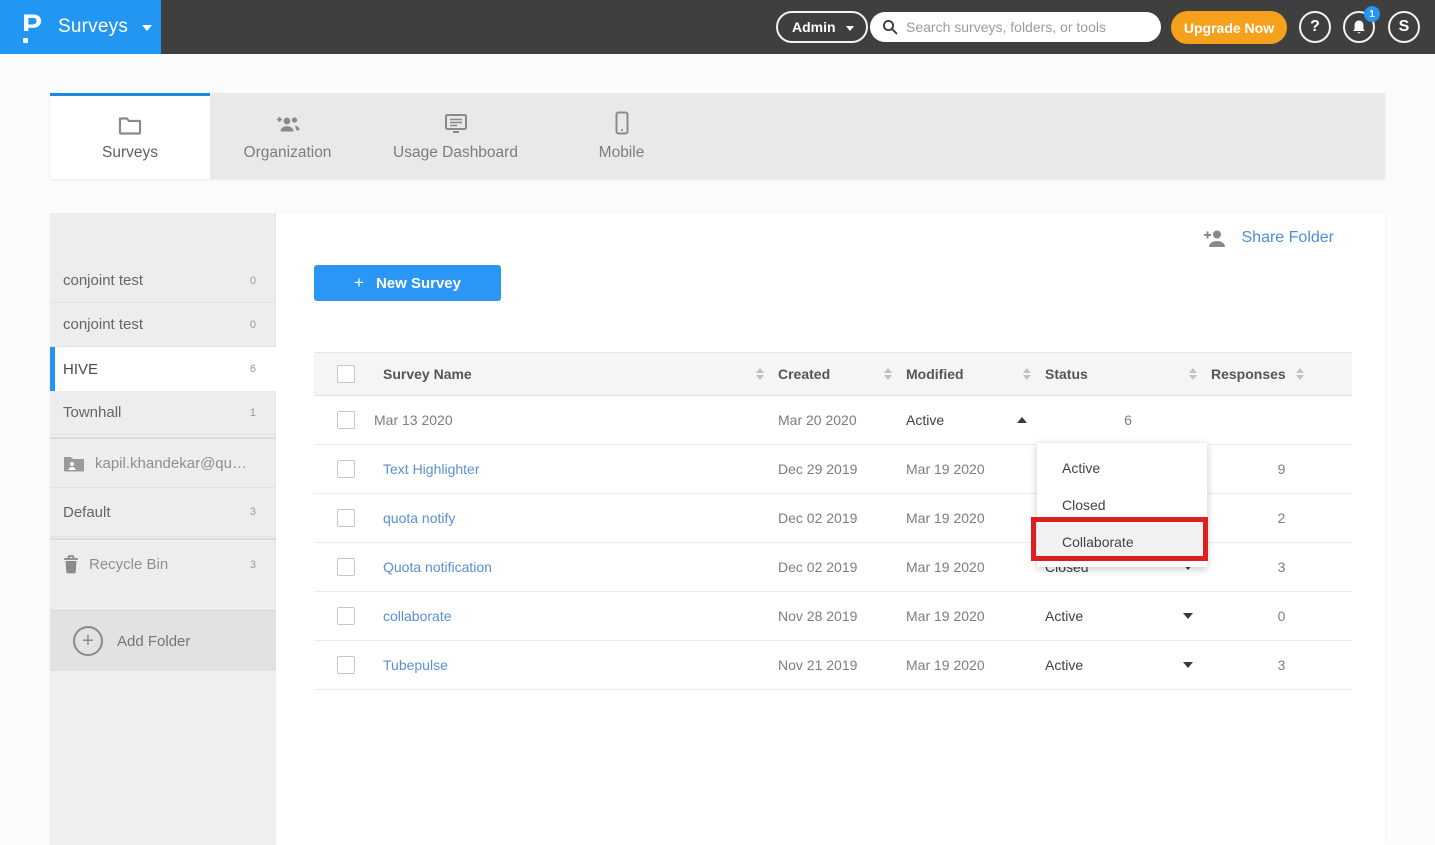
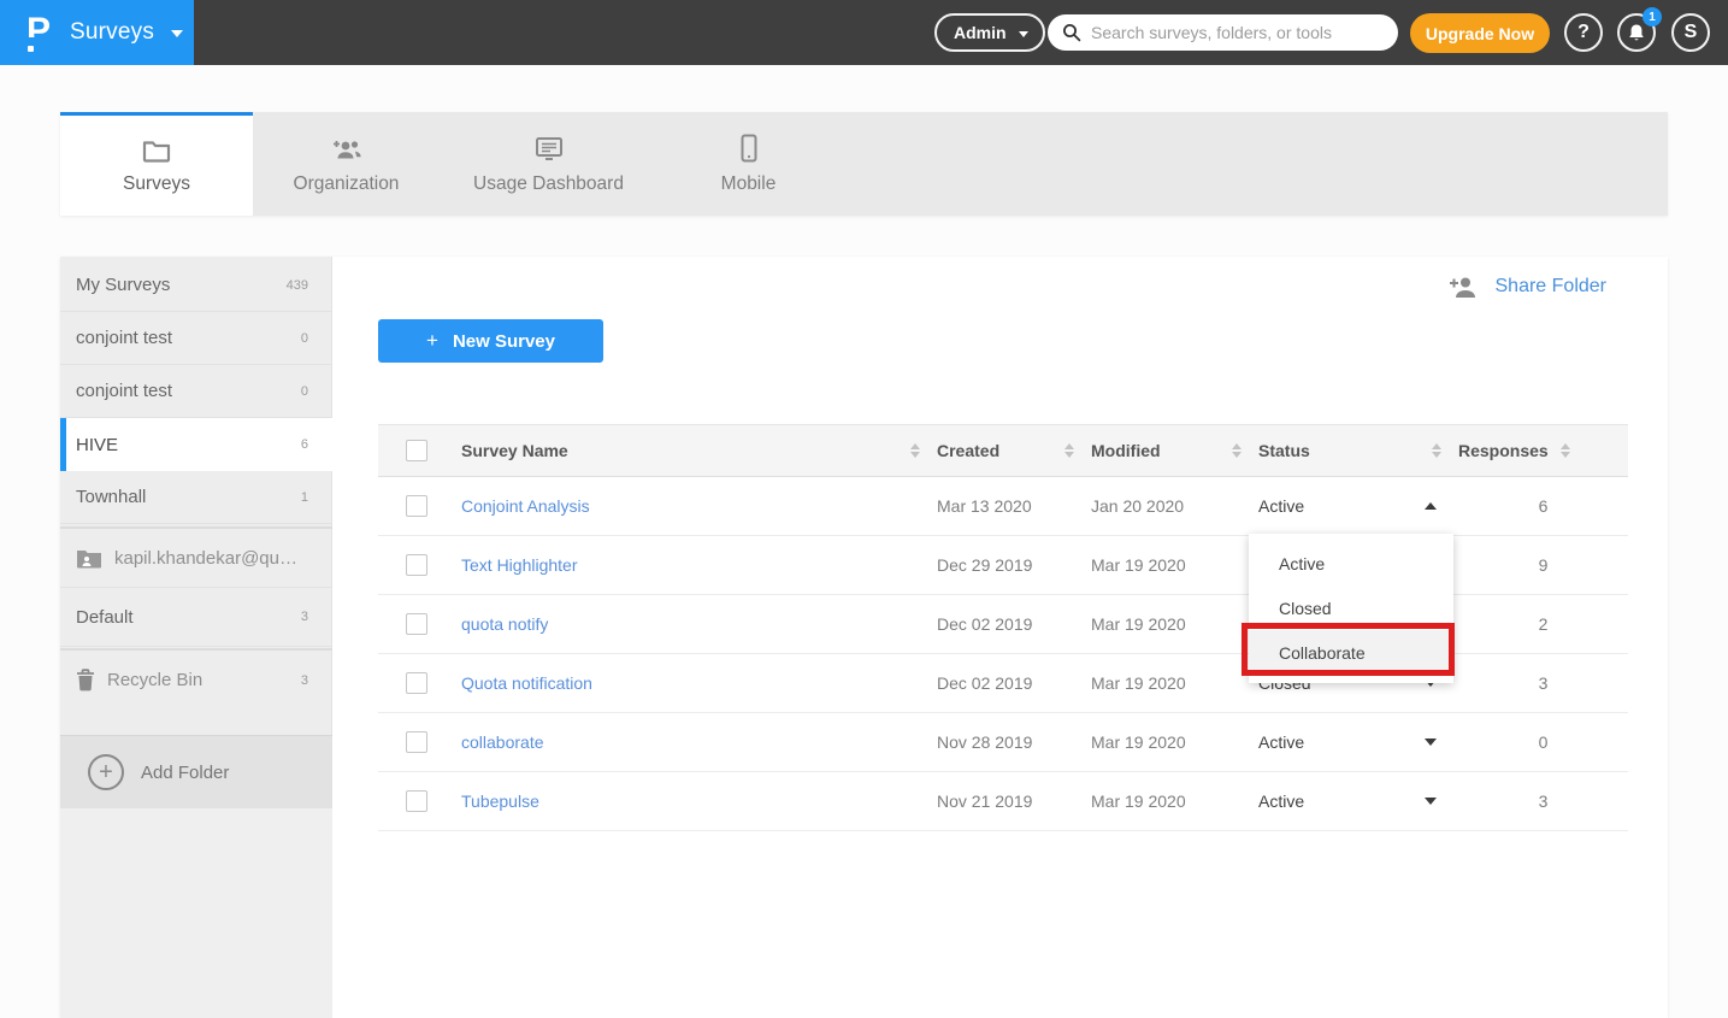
  P
  Surveys
  Admin
  Search surveys, folders, or tools
  Upgrade Now
  ?
  1
  S
  Surveys
  Organization
  Usage Dashboard
  Mobile
+ My Surveys
+ 439
  conjoint test
  0
  conjoint test
  0
  HIVE
  6
  Townhall
  1
  kapil.khandekar@que…
  Default
  3
  Recycle Bin
  3
  +
  Add Folder
  Share Folder
  +
  New Survey
  Survey Name
  Created
  Modified
  Status
  Responses
+ Conjoint Analysis
  Mar 13 2020
- Mar 20 2020
+ Jan 20 2020
  Active
  6
  Text Highlighter
  Dec 29 2019
  Mar 19 2020
  9
  quota notify
  Dec 02 2019
  Mar 19 2020
  2
  Quota notification
  Dec 02 2019
  Mar 19 2020
  Closed
  3
  collaborate
  Nov 28 2019
  Mar 19 2020
  Active
  0
  Tubepulse
  Nov 21 2019
  Mar 19 2020
  Active
  3
  Active
  Closed
  Collaborate
